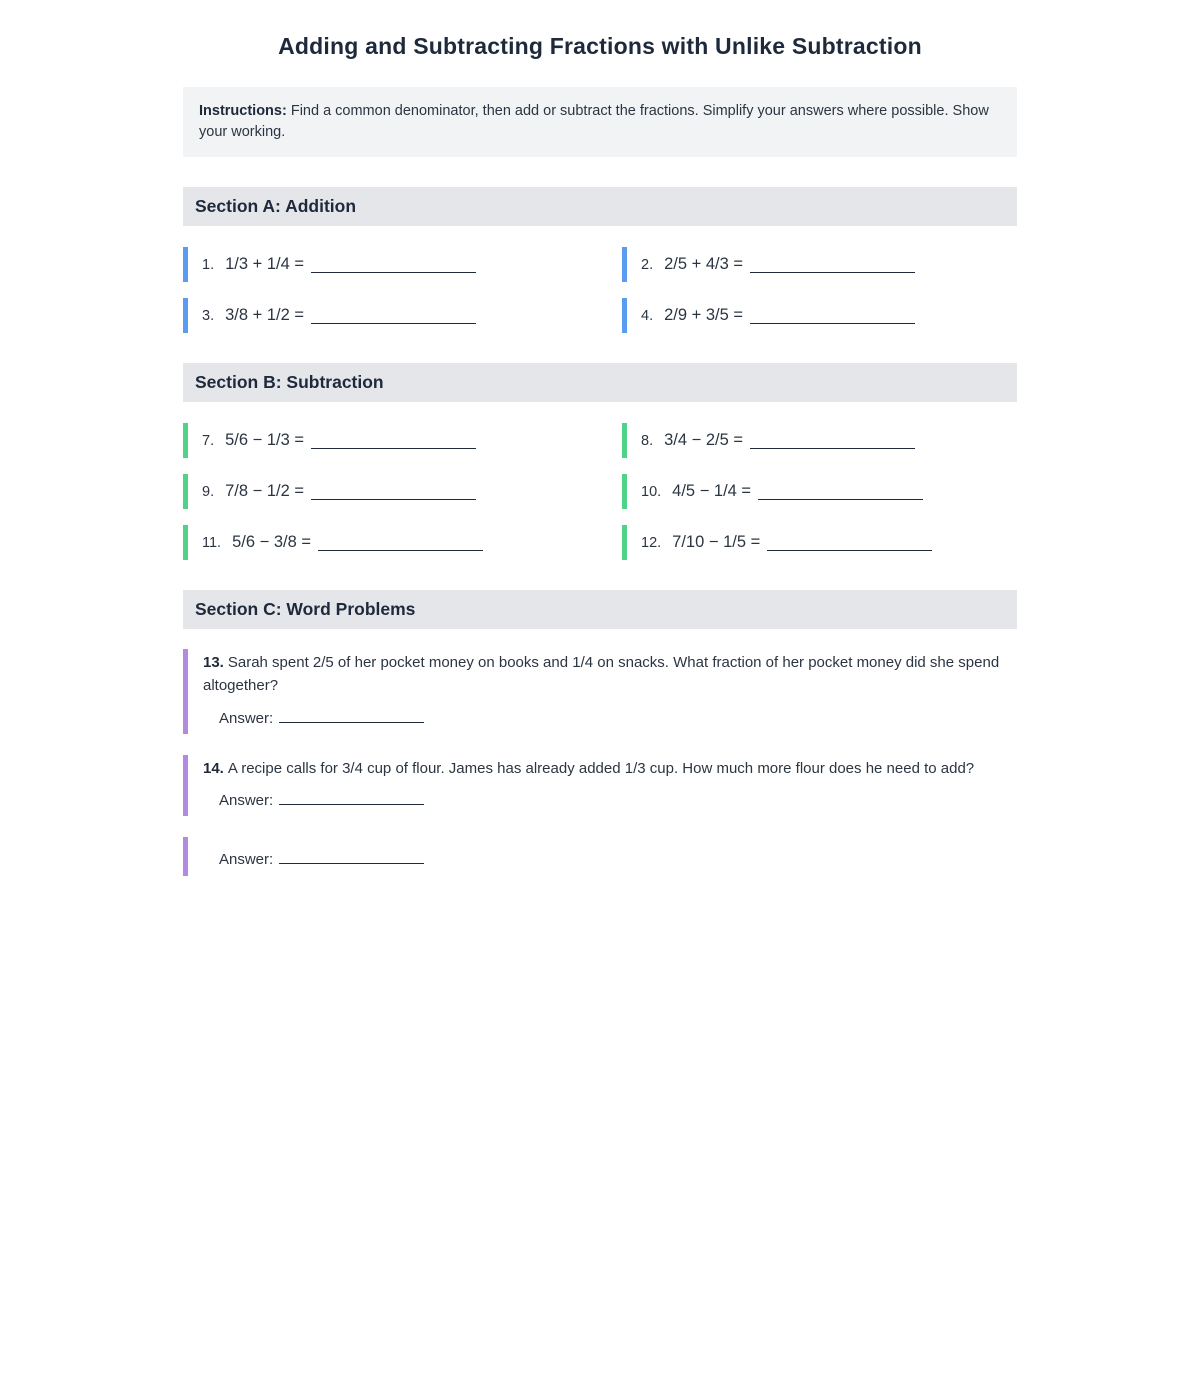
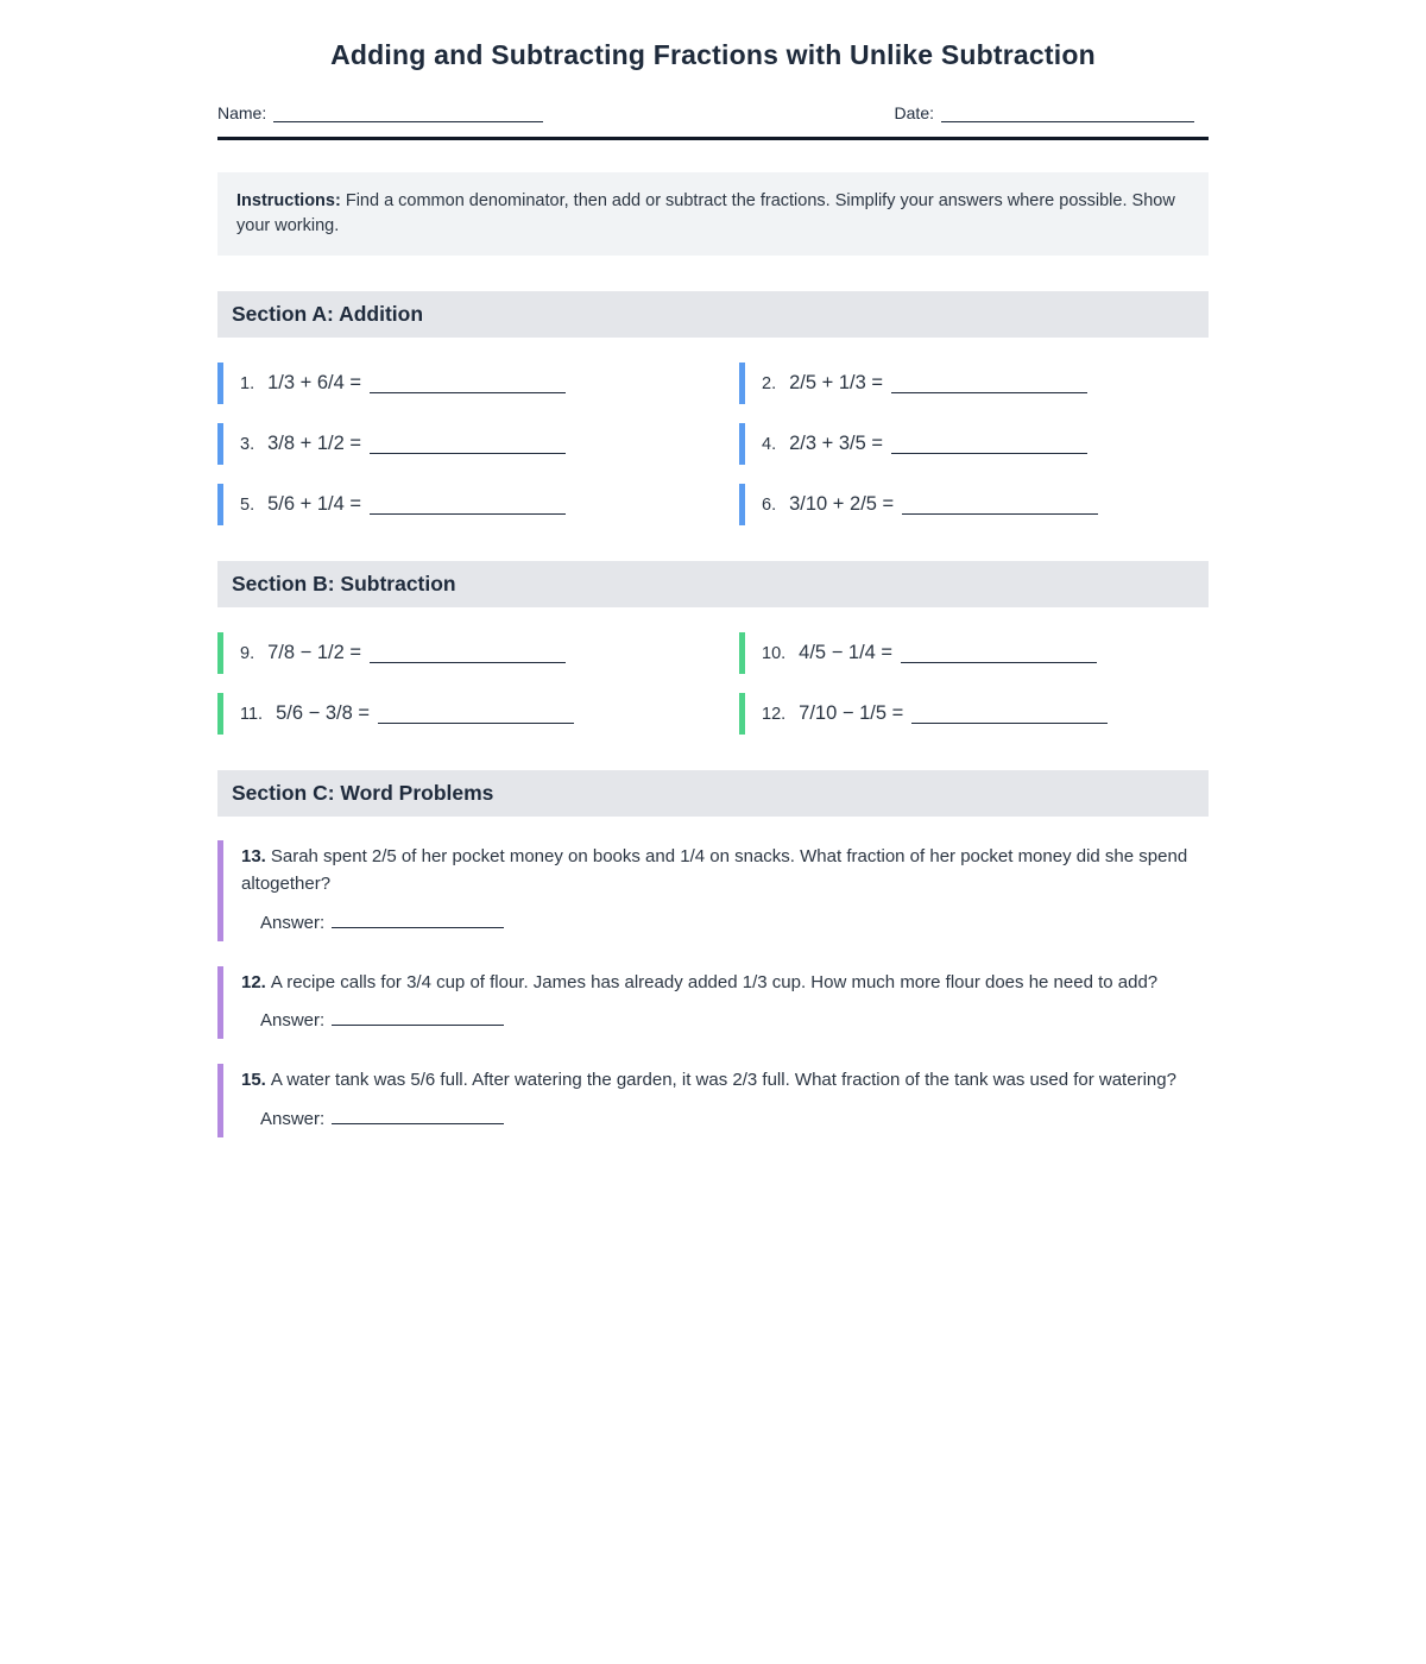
  Adding and Subtracting Fractions with Unlike Subtraction
+ Name:
+ Date:
  Instructions: Find a common denominator, then add or subtract the fractions. Simplify your answers where possible. Show your working.
  Section A: Addition
  1.
- 1/3 + 1/4 =
+ 1/3 + 6/4 =
  2.
- 2/5 + 4/3 =
+ 2/5 + 1/3 =
  3.
  3/8 + 1/2 =
  4.
- 2/9 + 3/5 =
+ 2/3 + 3/5 =
+ 5.
+ 5/6 + 1/4 =
+ 6.
+ 3/10 + 2/5 =
  Section B: Subtraction
- 7.
- 5/6 − 1/3 =
- 8.
- 3/4 − 2/5 =
  9.
  7/8 − 1/2 =
  10.
  4/5 − 1/4 =
  11.
  5/6 − 3/8 =
  12.
  7/10 − 1/5 =
  Section C: Word Problems
  13. Sarah spent 2/5 of her pocket money on books and 1/4 on snacks. What fraction of her pocket money did she spend altogether?
  Answer:
- 14. A recipe calls for 3/4 cup of flour. James has already added 1/3 cup. How much more flour does he need to add?
+ 12. A recipe calls for 3/4 cup of flour. James has already added 1/3 cup. How much more flour does he need to add?
  Answer:
+ 15. A water tank was 5/6 full. After watering the garden, it was 2/3 full. What fraction of the tank was used for watering?
  Answer:
